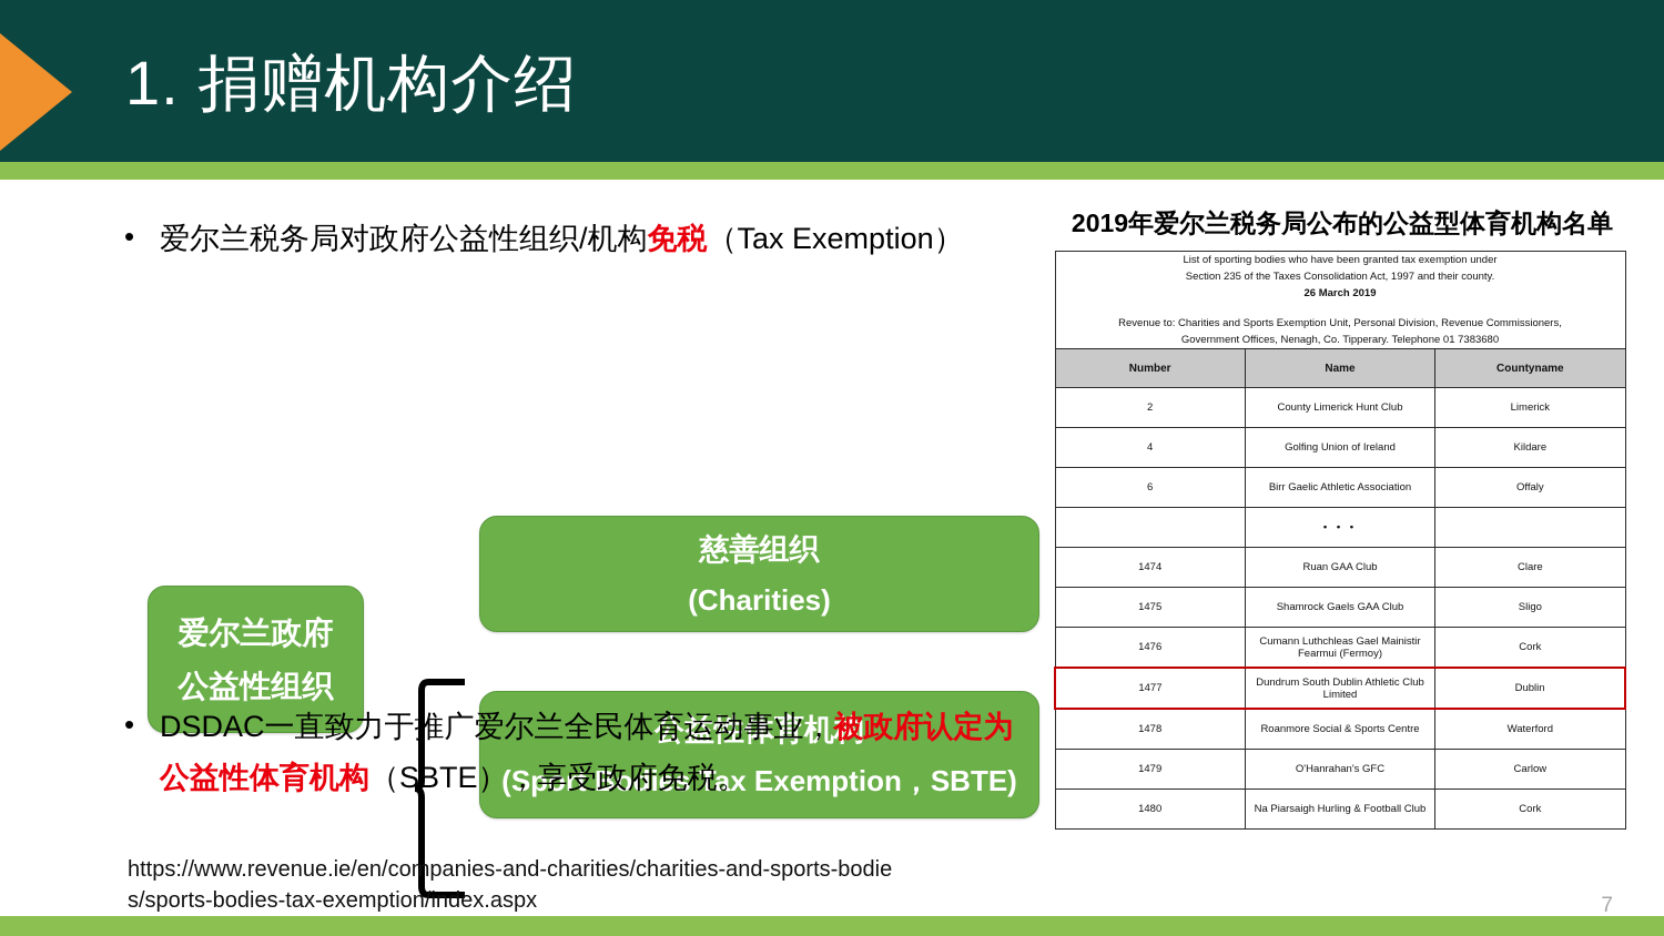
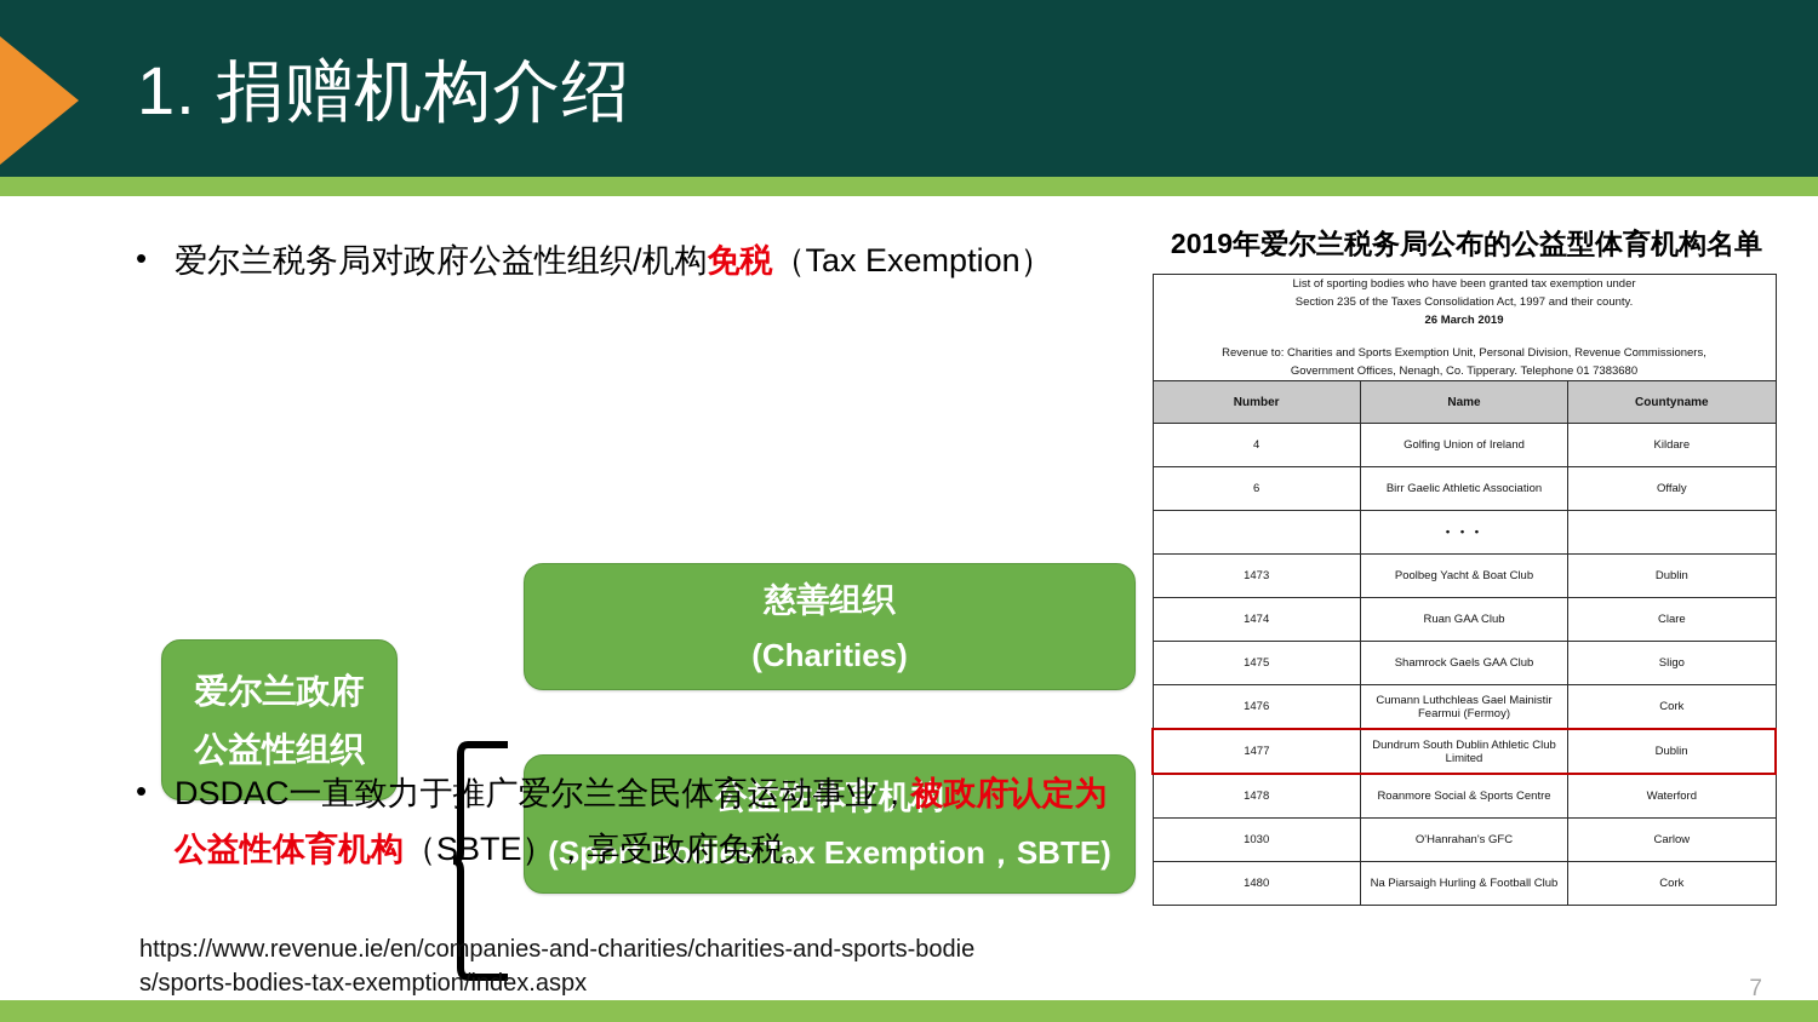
  1. 捐赠机构介绍
  •
  爱尔兰税务局对政府公益性组织/机构免税（Tax Exemption）
  爱尔兰政府
  公益性组织
  慈善组织
  (Charities)
  公益性体育机构
  (Sport Bodies Tax Exemption，SBTE)
  •
  DSDAC一直致力于推广爱尔兰全民体育运动事业，被政府认定为公益性体育机构（SBTE），享受政府免税。
  https://www.revenue.ie/en/companies-and-charities/charities-and-sports-bodies/sports-bodies-tax-exemption/index.aspx
  2019年爱尔兰税务局公布的公益型体育机构名单
  List of sporting bodies who have been granted tax exemption under Section 235 of the Taxes Consolidation Act, 1997 and their county. 26 March 2019 Revenue to: Charities and Sports Exemption Unit, Personal Division, Revenue Commissioners, Government Offices, Nenagh, Co. Tipperary. Telephone 01 7383680
  Number	Name	Countyname
- 2	County Limerick Hunt Club	Limerick
  4	Golfing Union of Ireland	Kildare
  6	Birr Gaelic Athletic Association	Offaly
  	• • •
+ 1473	Poolbeg Yacht & Boat Club	Dublin
  1474	Ruan GAA Club	Clare
  1475	Shamrock Gaels GAA Club	Sligo
  1476	Cumann Luthchleas Gael Mainistir Fearmui (Fermoy)	Cork
  1477	Dundrum South Dublin Athletic Club Limited	Dublin
  1478	Roanmore Social & Sports Centre	Waterford
- 1479	O'Hanrahan's GFC	Carlow
+ 1030	O'Hanrahan's GFC	Carlow
  1480	Na Piarsaigh Hurling & Football Club	Cork
  7
